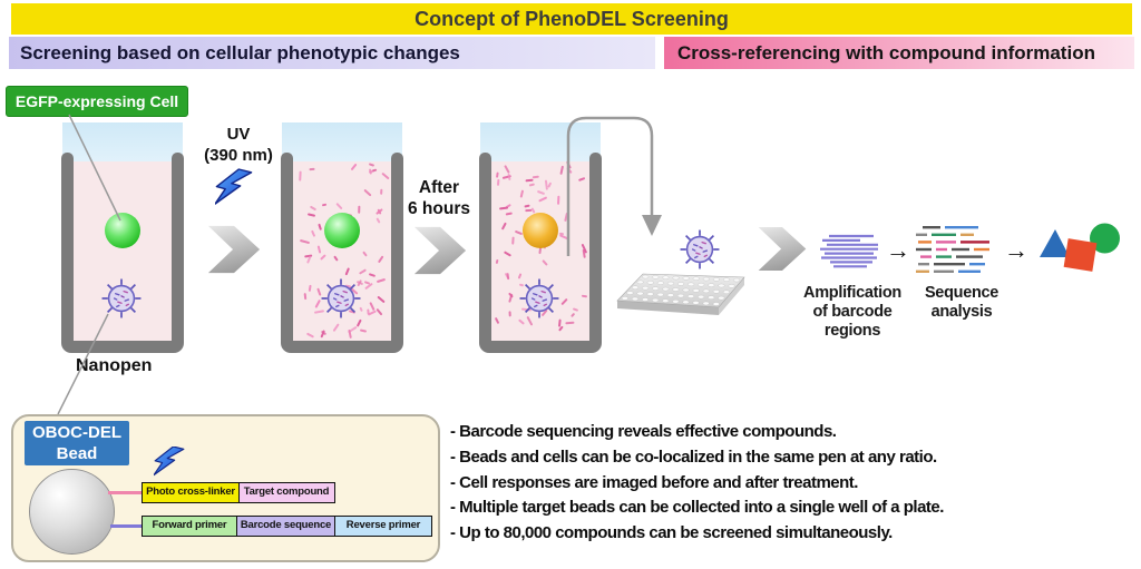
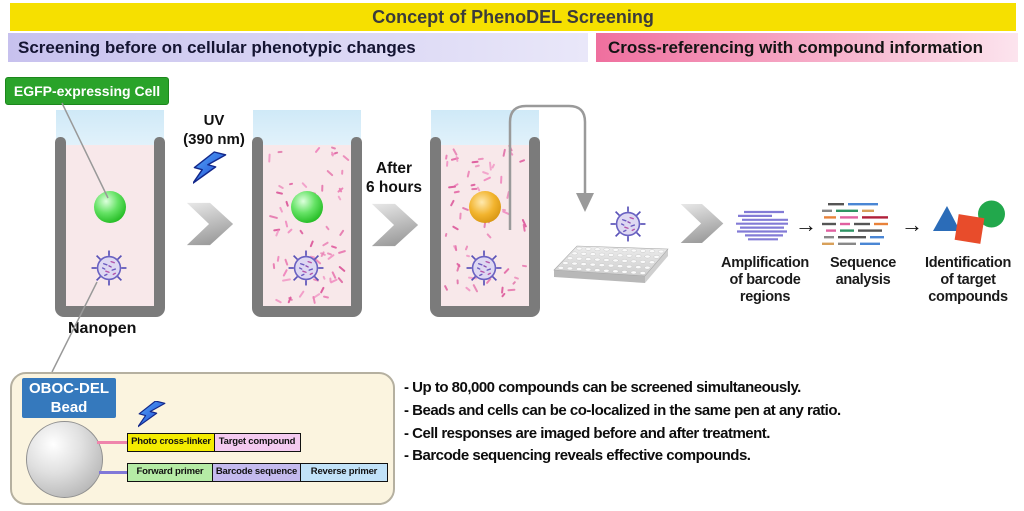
  Concept of PhenoDEL Screening
- Screening based on cellular phenotypic changes
+ Screening before on cellular phenotypic changes
  Cross-referencing with compound information
  EGFP-expressing Cell
  anopen
  UV
  (390 nm)
  After
  6 hours
  →
  →
  Amplification
  of barcode
  regions
  Sequence
  analysis
+ Identification
+ of target
+ compounds
  OBOC-DEL
  Bead
  Photo cross-linker
  Target compound
  Forward primer
  Barcode sequence
  Reverse primer
- - Barcode sequencing reveals effective compounds.
+ - Up to 80,000 compounds can be screened simultaneously.
  - Beads and cells can be co-localized in the same pen at any ratio.
  - Cell responses are imaged before and after treatment.
- - Multiple target beads can be collected into a single well of a plate.
- - Up to 80,000 compounds can be screened simultaneously.
+ - Barcode sequencing reveals effective compounds.
